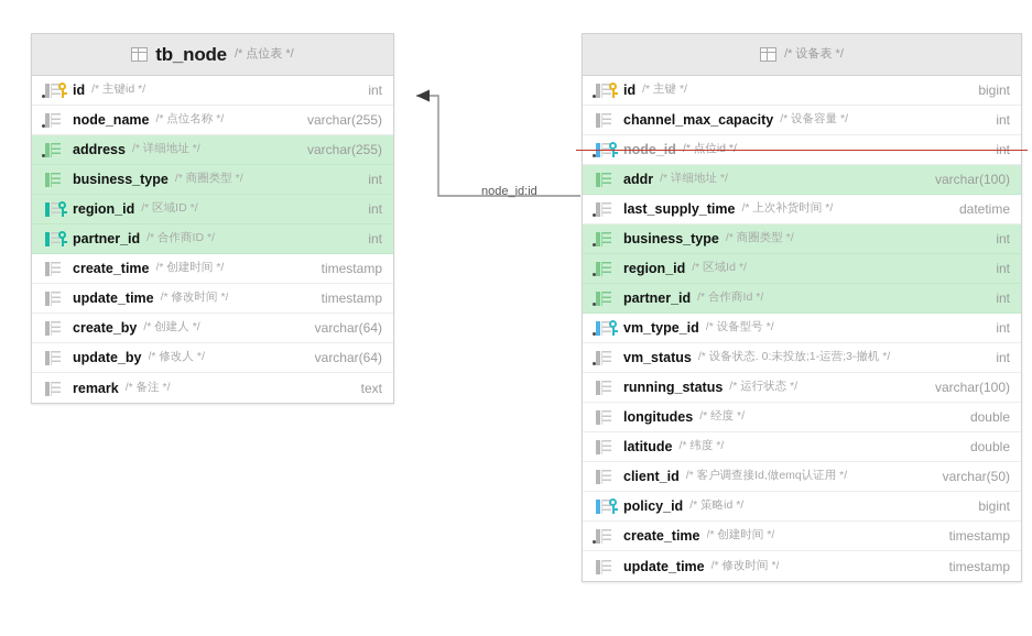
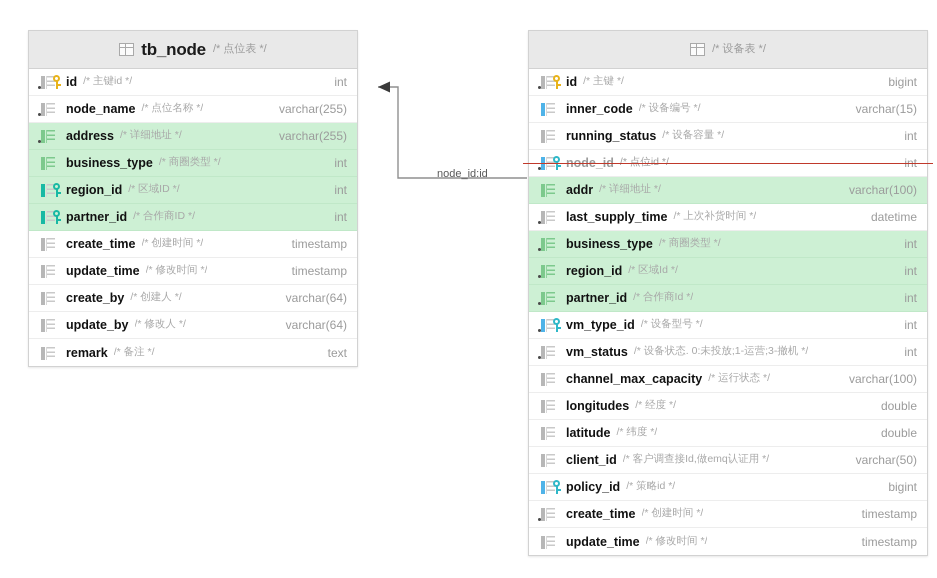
  node_id:id
  tb_node
  /* 点位表 */
  id
  /* 主键id */
  int
  node_name
  /* 点位名称 */
  varchar(255)
  address
  /* 详细地址 */
  varchar(255)
  business_type
  /* 商圈类型 */
  int
  region_id
  /* 区域ID */
  int
  partner_id
  /* 合作商ID */
  int
  create_time
  /* 创建时间 */
  timestamp
  update_time
  /* 修改时间 */
  timestamp
  create_by
  /* 创建人 */
  varchar(64)
  update_by
  /* 修改人 */
  varchar(64)
  remark
  /* 备注 */
  text
  /* 设备表 */
  id
  /* 主键 */
  bigint
+ inner_code
+ /* 设备编号 */
+ varchar(15)
- channel_max_capacity
+ running_status
  /* 设备容量 */
  int
  node_id
  /* 点位id */
  int
  addr
  /* 详细地址 */
  varchar(100)
  last_supply_time
  /* 上次补货时间 */
  datetime
  business_type
  /* 商圈类型 */
  int
  region_id
  /* 区域Id */
  int
  partner_id
  /* 合作商Id */
  int
  vm_type_id
  /* 设备型号 */
  int
  vm_status
  /* 设备状态. 0:未投放;1-运营;3-撤机 */
  int
- running_status
+ channel_max_capacity
  /* 运行状态 */
  varchar(100)
  longitudes
  /* 经度 */
  double
  latitude
  /* 纬度 */
  double
  client_id
  /* 客户调查接Id,做emq认证用 */
  varchar(50)
  policy_id
  /* 策略id */
  bigint
  create_time
  /* 创建时间 */
  timestamp
  update_time
  /* 修改时间 */
  timestamp
